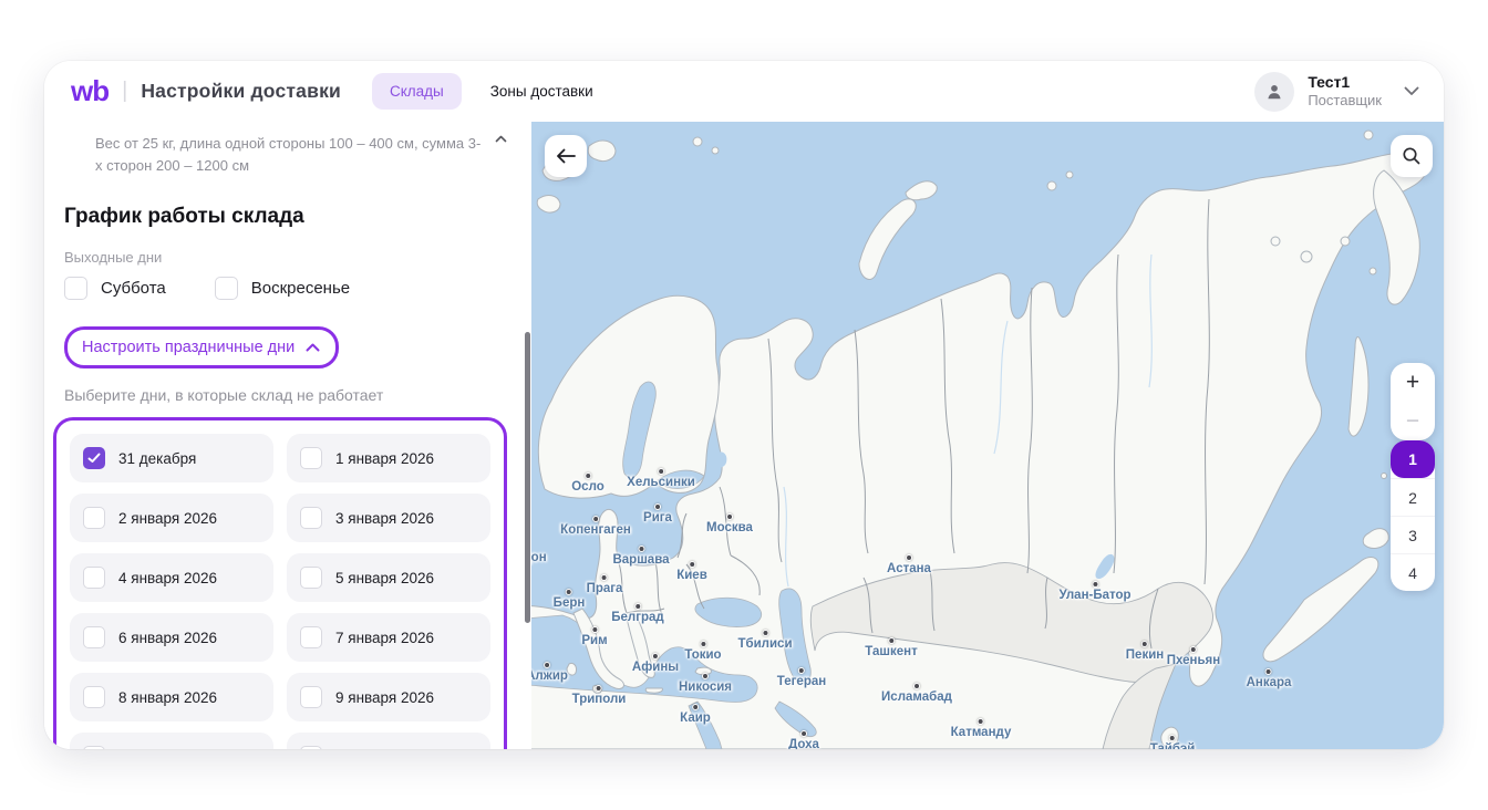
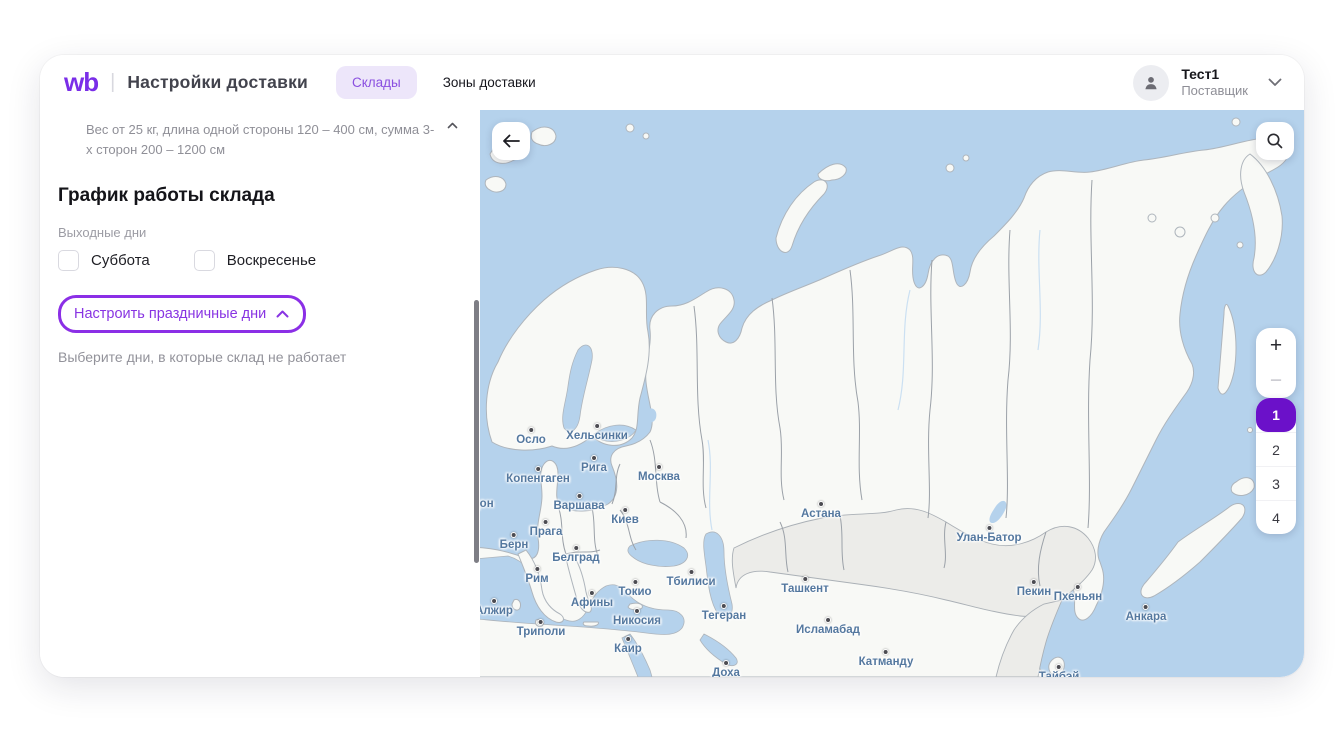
  wb
  |
  Настройки доставки
  Склады
  Зоны доставки
  Тест1
  Поставщик
- Вес от 25 кг, длина одной стороны 100 – 400 см, сумма 3-х сторон 200 – 1200 см
+ Вес от 25 кг, длина одной стороны 120 – 400 см, сумма 3-х сторон 200 – 1200 см
  График работы склада
  Выходные дни
  Суббота
  Воскресенье
  Настроить праздничные дни
  Выберите дни, в которые склад не работает
- 31 декабря
- 1 января 2026
- 2 января 2026
- 3 января 2026
- 4 января 2026
- 5 января 2026
- 6 января 2026
- 7 января 2026
- 8 января 2026
- 9 января 2026
  Осло
  Хельсинки
  Рига
  Копенгаген
  Москва
  Варшава
  Киев
  Прага
  Берн
  Белград
  Рим
  Алжир
  Триполи
  Афины
  Токио
  Никосия
  Каир
  Тбилиси
  Тегеран
  Доха
  Ташкент
  Исламабад
  Катманду
  Астана
  Улан-Батор
  Пекин
  Пхеньян
  Анкара
  +
  −
  1
  2
  3
  4
